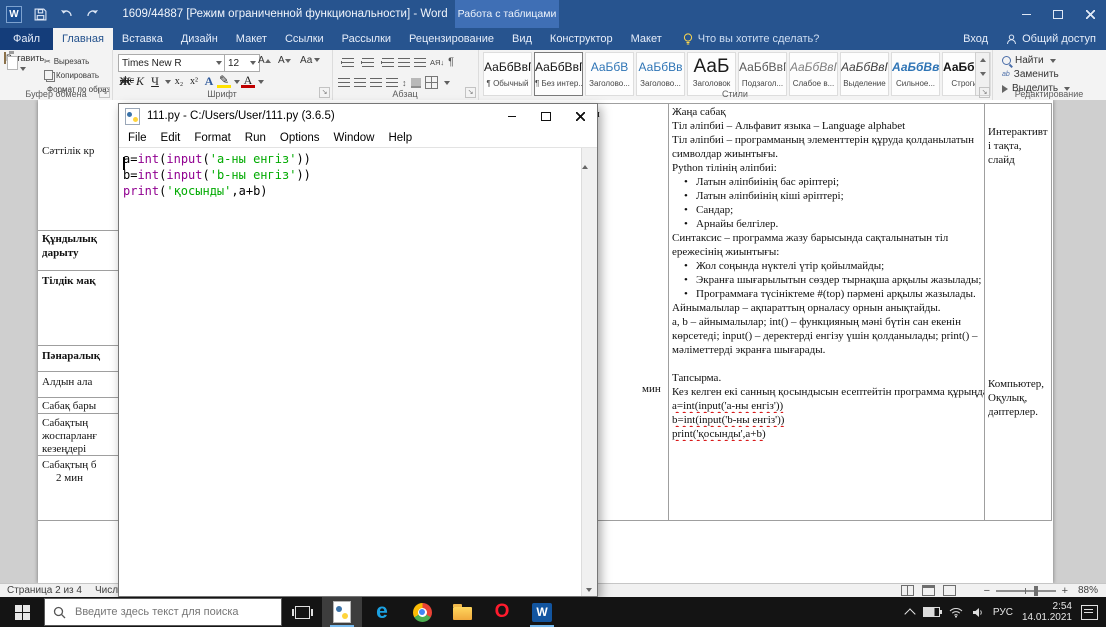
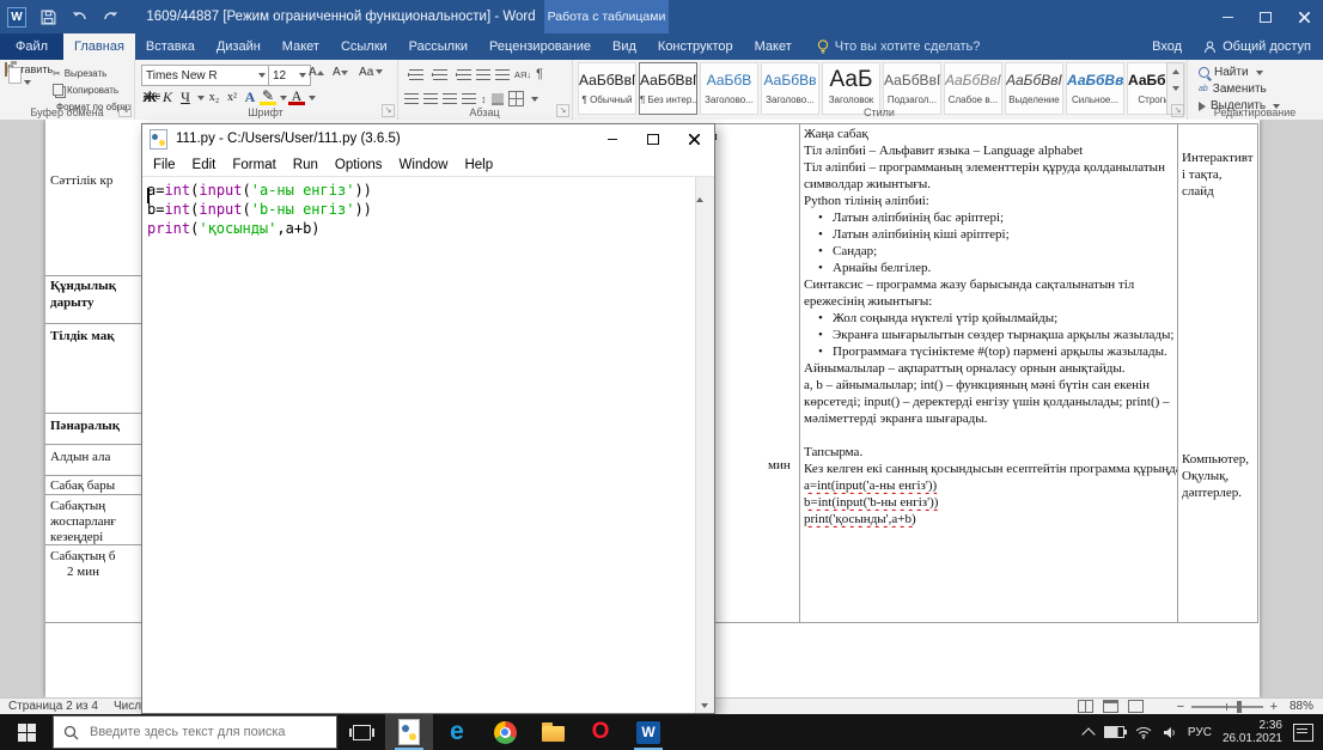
  W
  1609/44887 [Режим ограниченной функциональности] - Word
  Работа с таблицами
  Файл
  Главная
  Вставка
  Дизайн
  Макет
  Ссылки
  Рассылки
  Рецензирование
  Вид
  Конструктор
  Макет
  Что вы хотите сделать?
  Вход
  Общий доступ
  тавить
  ✂
  Вырезать
  Копировать
  Формат по образ
  Буфер обмена
  Times New R
  12
  А
  А
  Аа
  Ж
  К
  Ч
  abc
  x₂
  x²
  А
  ✎
  А
  Шрифт
  АЯ↓
  ¶
  ↕
  Абзац
  ¶ Обычный
  ¶ Без интер..
  АаБбВ
  Заголово...
  АаБбВв
  Заголово...
  АаБ
  Заголовок
  АаБбВв
  Подзагол...
  АаБбВвГ
  Слабое в...
  АаБбВвГ
  Выделение
  АаБбВв
  Сильное...
  Строг
  Стили
  Найти
  Заменить
  Выделить
  Редактирование
  Сәттілік кр
  Құндылық
  дарыту
  Тілдік мақ
  Пәнаралық
  Алдын ала
  Сабақ бары
  Сабақтың
  жоспарланғ
  кезеңдері
  Сабақтың б
  2 мин
  мин
  Жаңа сабақ
  Тіл әліпбиі – Альфавит языка – Language alphabet
  Тіл әліпбиі – программаның элементтерін құруда қолданылатын
  символдар жиынтығы.
  Python тілінің әліпбиі:
  Латын әліпбиінің бас әріптері;
  Латын әліпбиінің кіші әріптері;
  Сандар;
  Арнайы белгілер.
  Синтаксис – программа жазу барысында сақталынатын тіл
  ережесінің жиынтығы:
  Жол соңында нүктелі үтір қойылмайды;
  Экранға шығарылытын сөздер тырнақша арқылы жазылады;
  Программаға түсініктеме #(top) пәрмені арқылы жазылады.
  Айнымалылар – ақпараттың орналасу орнын анықтайды.
  a, b – айнымалылар; int() – функцияның мәні бүтін сан екенін
  көрсетеді; input() – деректерді енгізу үшін қолданылады; print() –
  мәліметтерді экранға шығарады.
  Тапсырма.
  Кез келген екі санның қосындысын есептейтін программа құрыңд
  a=int(input('а-ны енгіз'))
  b=int(input('b-ны енгіз'))
  print('қосынды',a+b)
  Интерактивт
  і тақта,
  слайд
  Компьютер,
  Оқулық,
  дәптерлер.
  Страница 2 из 4
  −
  +
  88%
  111.py - C:/Users/User/111.py (3.6.5)
  File
  Edit
  Format
  Run
  Options
  Window
  Help
  a=int(input('а-ны енгіз'))
  b=int(input('b-ны енгіз'))
  print('қосынды',a+b)
  Введите здесь текст для поиска
  e
  O
  W
  РУС
- 2:54
+ 2:36
- 14.01.2021
+ 26.01.2021
